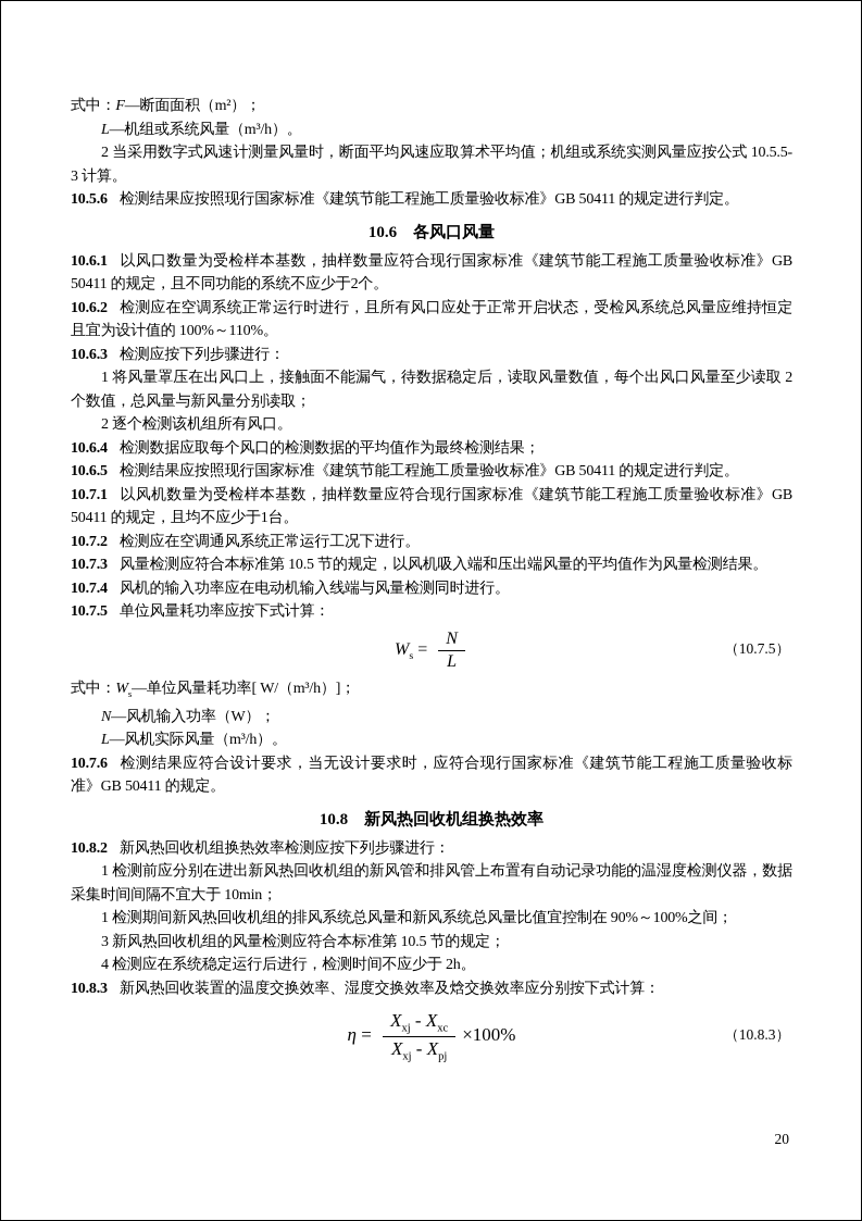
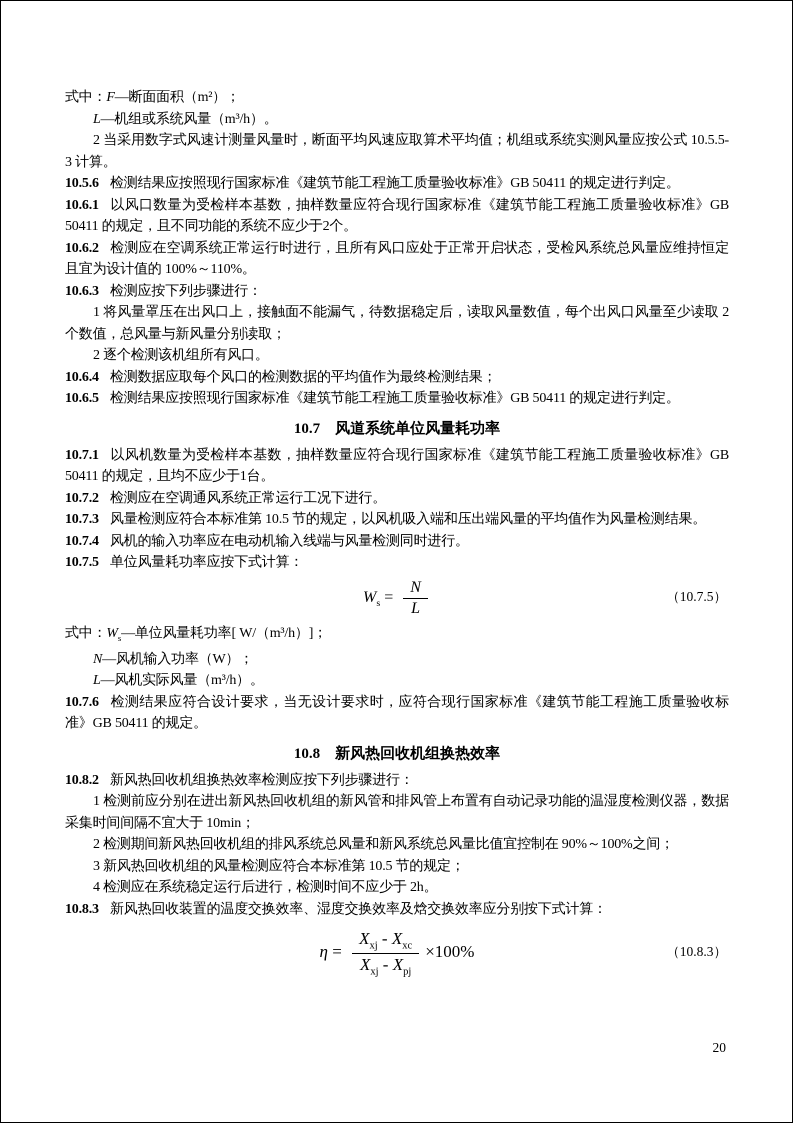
  式中：F—断面面积（m²）；
  L—机组或系统风量（m³/h）。
  2 当采用数字式风速计测量风量时，断面平均风速应取算术平均值；机组或系统实测风量应按公式 10.5.5-3 计算。
  10.5.6 检测结果应按照现行国家标准《建筑节能工程施工质量验收标准》GB 50411 的规定进行判定。
- 10.6 各风口风量
  10.6.1 以风口数量为受检样本基数，抽样数量应符合现行国家标准《建筑节能工程施工质量验收标准》GB 50411 的规定，且不同功能的系统不应少于2个。
  10.6.2 检测应在空调系统正常运行时进行，且所有风口应处于正常开启状态，受检风系统总风量应维持恒定且宜为设计值的 100%～110%。
  10.6.3 检测应按下列步骤进行：
  1 将风量罩压在出风口上，接触面不能漏气，待数据稳定后，读取风量数值，每个出风口风量至少读取 2 个数值，总风量与新风量分别读取；
  2 逐个检测该机组所有风口。
  10.6.4 检测数据应取每个风口的检测数据的平均值作为最终检测结果；
  10.6.5 检测结果应按照现行国家标准《建筑节能工程施工质量验收标准》GB 50411 的规定进行判定。
+ 10.7 风道系统单位风量耗功率
  10.7.1 以风机数量为受检样本基数，抽样数量应符合现行国家标准《建筑节能工程施工质量验收标准》GB 50411 的规定，且均不应少于1台。
  10.7.2 检测应在空调通风系统正常运行工况下进行。
  10.7.3 风量检测应符合本标准第 10.5 节的规定，以风机吸入端和压出端风量的平均值作为风量检测结果。
  10.7.4 风机的输入功率应在电动机输入线端与风量检测同时进行。
  10.7.5 单位风量耗功率应按下式计算：
  Ws =
  N
  L
  （10.7.5）
  式中：Ws—单位风量耗功率[ W/（m³/h）]；
  N—风机输入功率（W）；
  L—风机实际风量（m³/h）。
  10.7.6 检测结果应符合设计要求，当无设计要求时，应符合现行国家标准《建筑节能工程施工质量验收标准》GB 50411 的规定。
  10.8 新风热回收机组换热效率
  10.8.2 新风热回收机组换热效率检测应按下列步骤进行：
  1 检测前应分别在进出新风热回收机组的新风管和排风管上布置有自动记录功能的温湿度检测仪器，数据采集时间间隔不宜大于 10min；
- 1 检测期间新风热回收机组的排风系统总风量和新风系统总风量比值宜控制在 90%～100%之间；
+ 2 检测期间新风热回收机组的排风系统总风量和新风系统总风量比值宜控制在 90%～100%之间；
  3 新风热回收机组的风量检测应符合本标准第 10.5 节的规定；
  4 检测应在系统稳定运行后进行，检测时间不应少于 2h。
  10.8.3 新风热回收装置的温度交换效率、湿度交换效率及焓交换效率应分别按下式计算：
  η =
  Xxj - Xxc
  Xxj - Xpj
  ×100%
  （10.8.3）
  20
